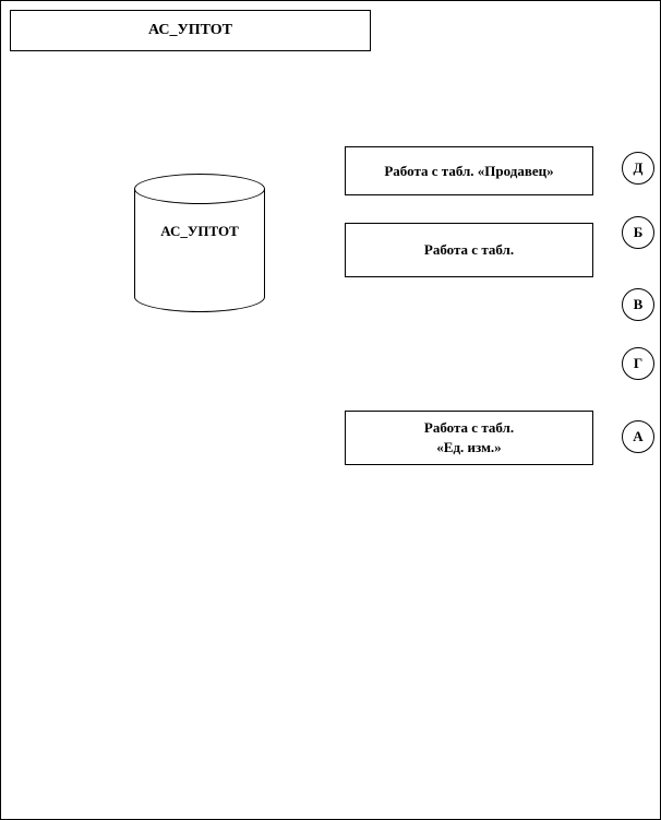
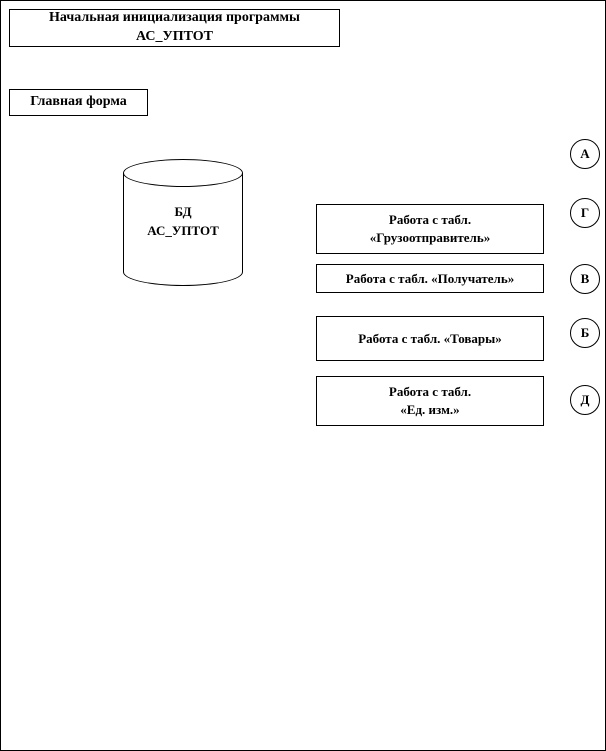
+ Начальная инициализация программы
  АС_УПТОТ
+ Главная форма
+ БД
  АС_УПТОТ
- Работа с табл. «Продавец»
  Работа с табл.
+ «Грузоотправитель»
+ Работа с табл. «Получатель»
+ Работа с табл. «Товары»
  Работа с табл.
  «Ед. изм.»
- Д
+ А
- Б
+ Г
  В
- Г
+ Б
- А
+ Д
